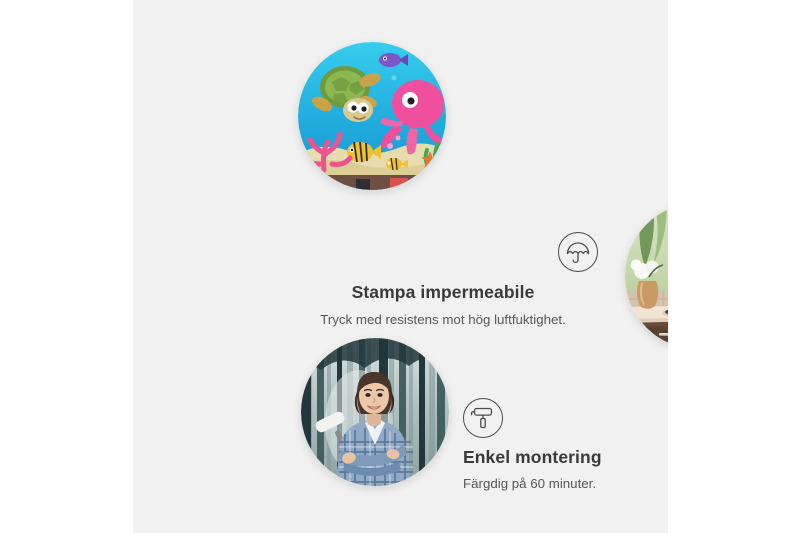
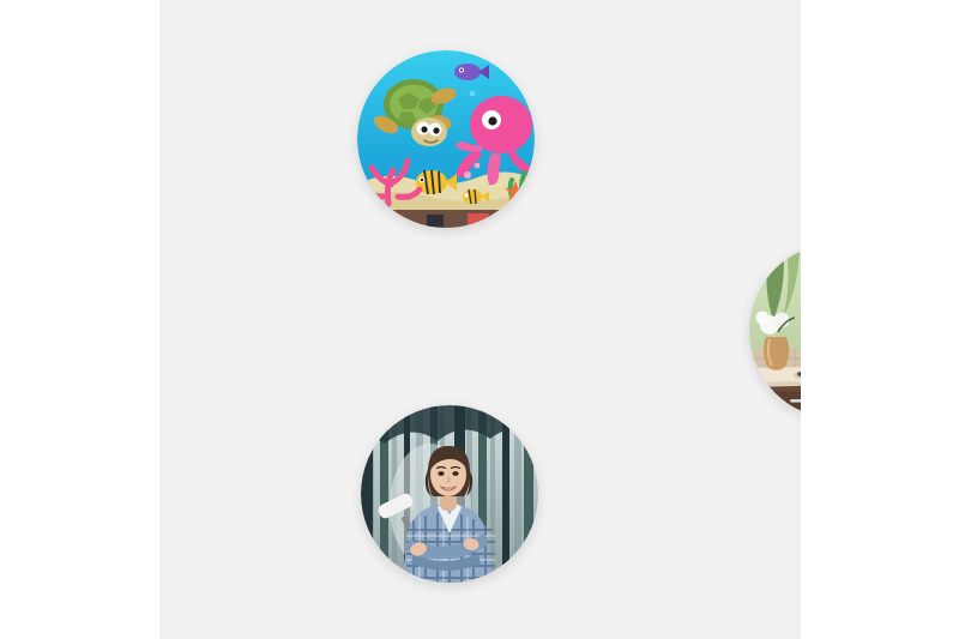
- Stampa impermeabile
- Tryck med resistens mot hög luftfuktighet.
- Enkel montering
- Färgdig på 60 minuter.
